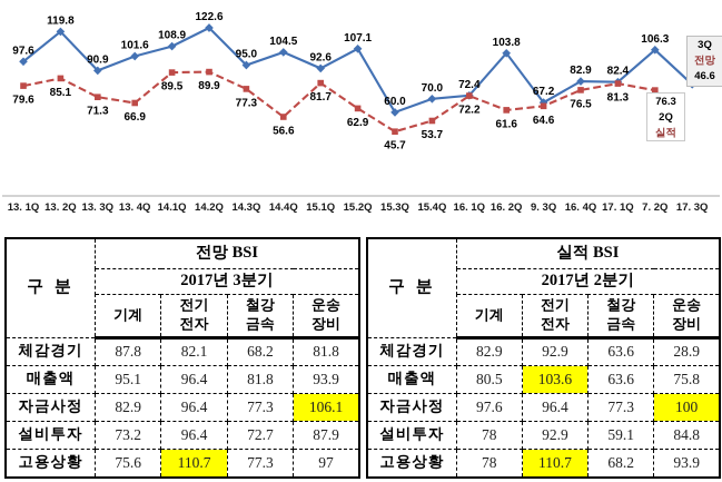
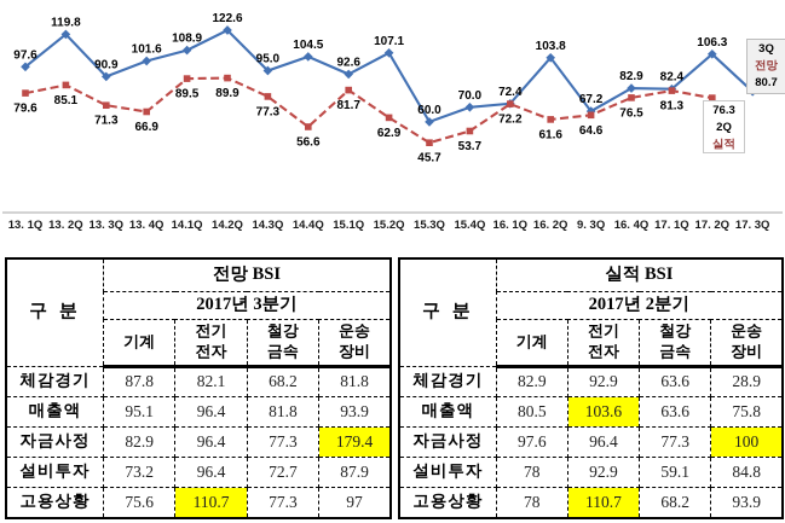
  13. 1Q
  13. 2Q
  13. 3Q
  13. 4Q
  14.1Q
  14.2Q
  14.3Q
  14.4Q
  15.1Q
  15.2Q
  15.3Q
  15.4Q
  16. 1Q
  16. 2Q
  9. 3Q
  16. 4Q
  17. 1Q
- 7. 2Q
+ 17. 2Q
  17. 3Q
  97.6
  119.8
  90.9
  101.6
  108.9
  122.6
  95.0
  104.5
  92.6
  107.1
  60.0
  70.0
  72.4
  103.8
  67.2
  82.9
  82.4
  106.3
  79.6
  85.1
  71.3
  66.9
  89.5
  89.9
  77.3
  56.6
  81.7
  62.9
  45.7
  53.7
  72.2
  61.6
  64.6
  76.5
  81.3
  3Q
  전망
- 46.6
+ 80.7
  76.3
  2Q
  실적
  구 분	전망 BSI
  2017년 3분기
  기계	전기 전자	철강 금속	운송 장비
  체감경기	87.8	82.1	68.2	81.8
  매출액	95.1	96.4	81.8	93.9
- 자금사정	82.9	96.4	77.3	106.1
+ 자금사정	82.9	96.4	77.3	179.4
  설비투자	73.2	96.4	72.7	87.9
  고용상황	75.6	110.7	77.3	97
  구 분	실적 BSI
  2017년 2분기
  기계	전기 전자	철강 금속	운송 장비
  체감경기	82.9	92.9	63.6	28.9
  매출액	80.5	103.6	63.6	75.8
  자금사정	97.6	96.4	77.3	100
  설비투자	78	92.9	59.1	84.8
  고용상황	78	110.7	68.2	93.9
